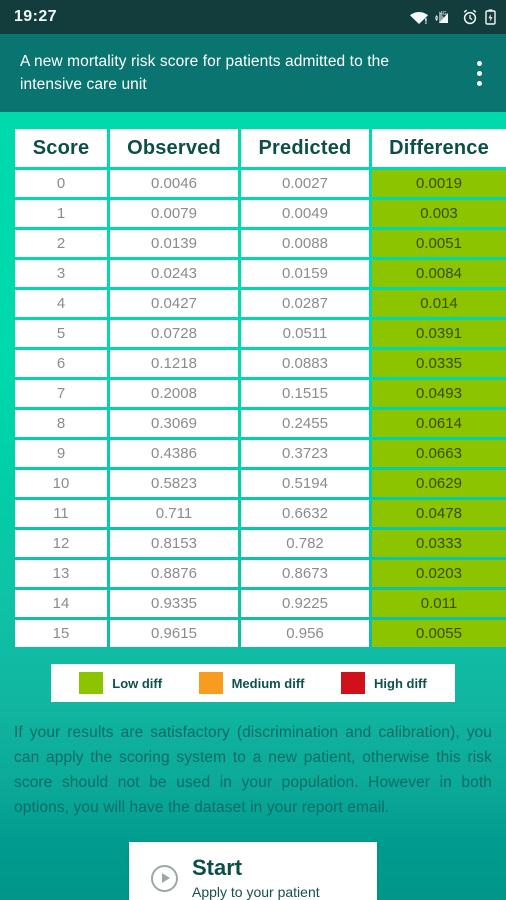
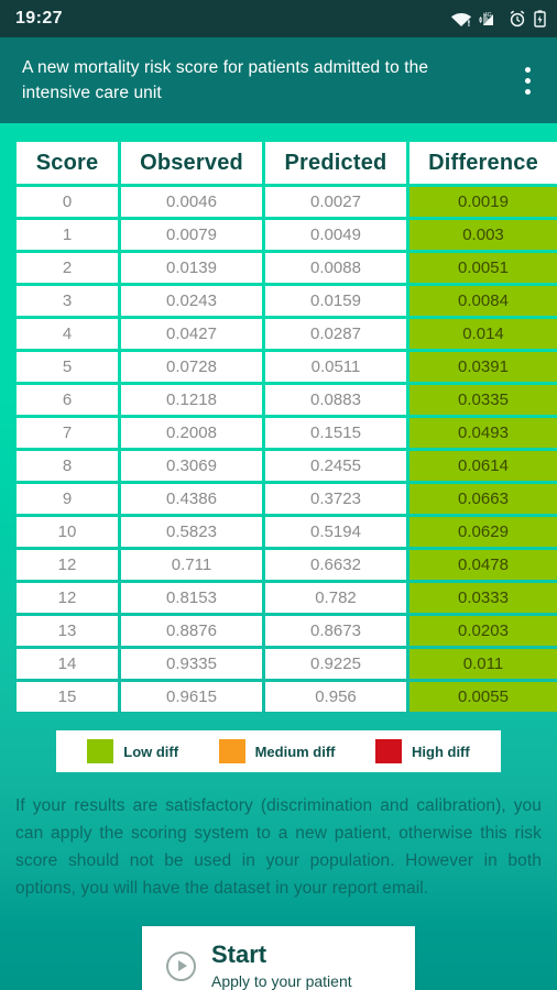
  19:27
  A new mortality risk score for patients admitted to the intensive care unit
  Score	Observed	Predicted	Difference
  0	0.0046	0.0027	0.0019
  1	0.0079	0.0049	0.003
  2	0.0139	0.0088	0.0051
  3	0.0243	0.0159	0.0084
  4	0.0427	0.0287	0.014
  5	0.0728	0.0511	0.0391
  6	0.1218	0.0883	0.0335
  7	0.2008	0.1515	0.0493
  8	0.3069	0.2455	0.0614
  9	0.4386	0.3723	0.0663
  10	0.5823	0.5194	0.0629
- 11	0.711	0.6632	0.0478
+ 12	0.711	0.6632	0.0478
  12	0.8153	0.782	0.0333
  13	0.8876	0.8673	0.0203
  14	0.9335	0.9225	0.011
  15	0.9615	0.956	0.0055
  Low diff
  Medium diff
  High diff
  If your results are satisfactory (discrimination and calibration), you can apply the scoring system to a new patient, otherwise this risk score should not be used in your population. However in both options, you will have the dataset in your report email.
  Start
  Apply to your patient
